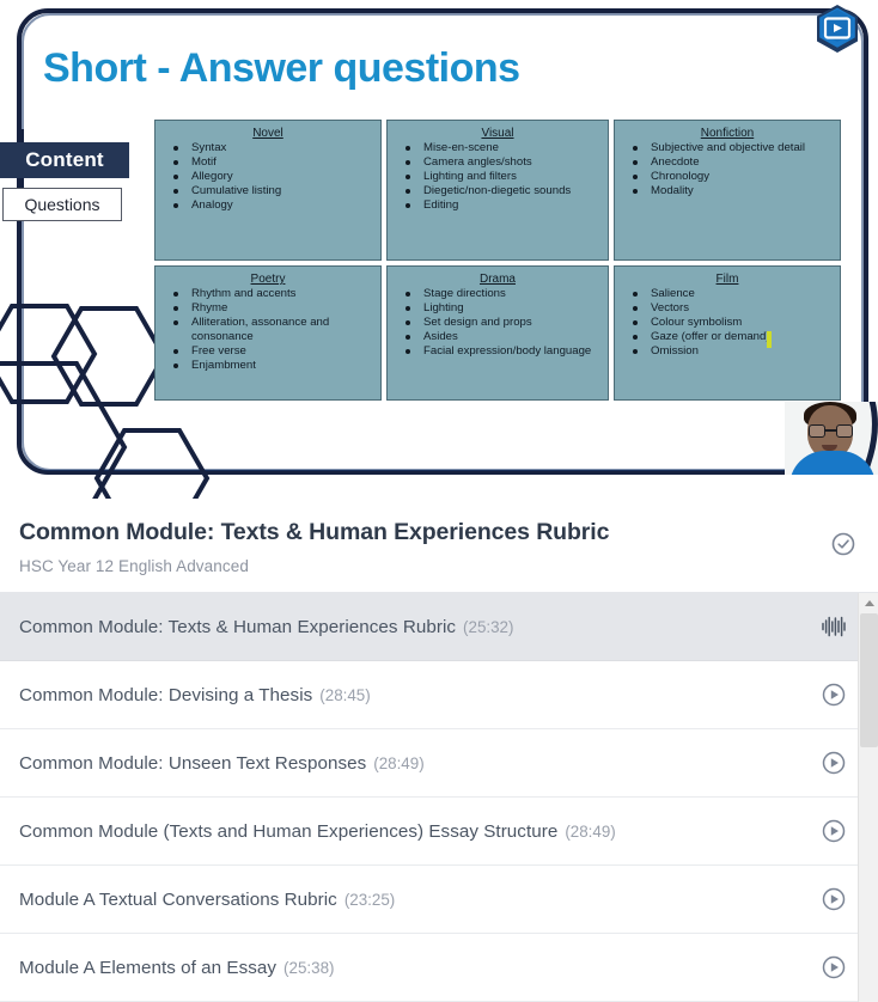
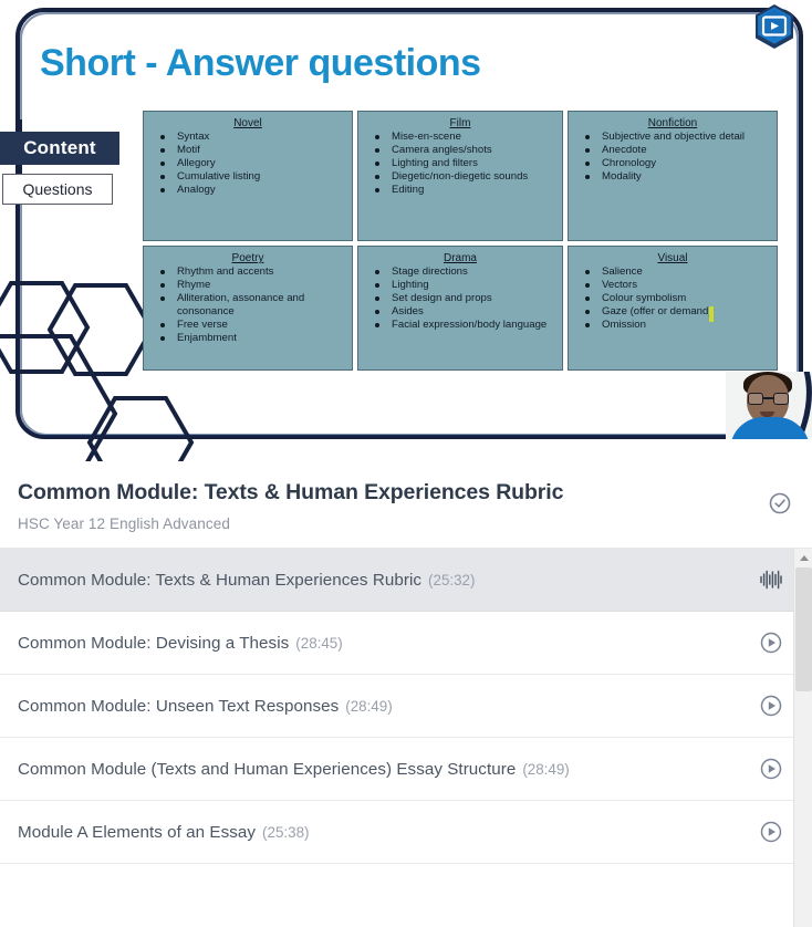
  Content
  Questions
  Short - Answer questions
  Novel
  Syntax
  Motif
  Allegory
  Cumulative listing
  Analogy
- Visual
+ Film
  Mise-en-scene
  Camera angles/shots
  Lighting and filters
  Diegetic/non-diegetic sounds
  Editing
  Nonfiction
  Subjective and objective detail
  Anecdote
  Chronology
  Modality
  Poetry
  Rhythm and accents
  Rhyme
  Alliteration, assonance and consonance
  Free verse
  Enjambment
  Drama
  Stage directions
  Lighting
  Set design and props
  Asides
  Facial expression/body language
- Film
+ Visual
  Salience
  Vectors
  Colour symbolism
  Gaze (offer or demand
  Omission
  Common Module: Texts & Human Experiences Rubric
  HSC Year 12 English Advanced
  Common Module: Texts & Human Experiences Rubric
  (25:32)
  Common Module: Devising a Thesis
  (28:45)
  Common Module: Unseen Text Responses
  (28:49)
  Common Module (Texts and Human Experiences) Essay Structure
  (28:49)
- Module A Textual Conversations Rubric
- (23:25)
  Module A Elements of an Essay
  (25:38)
